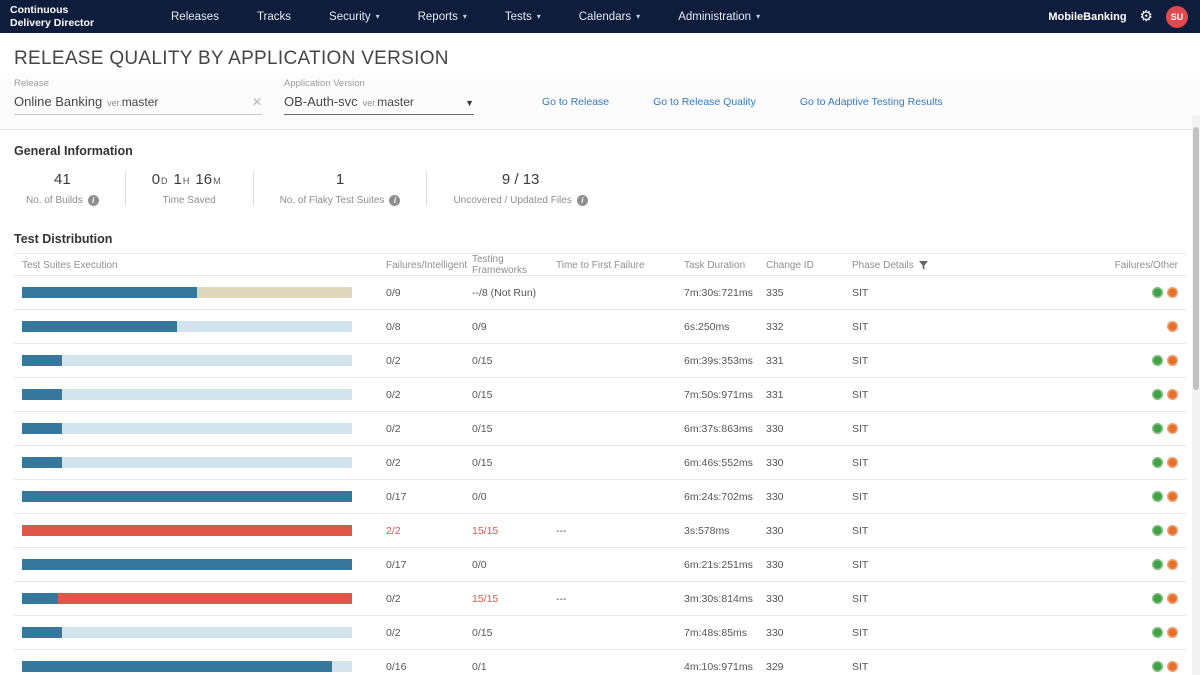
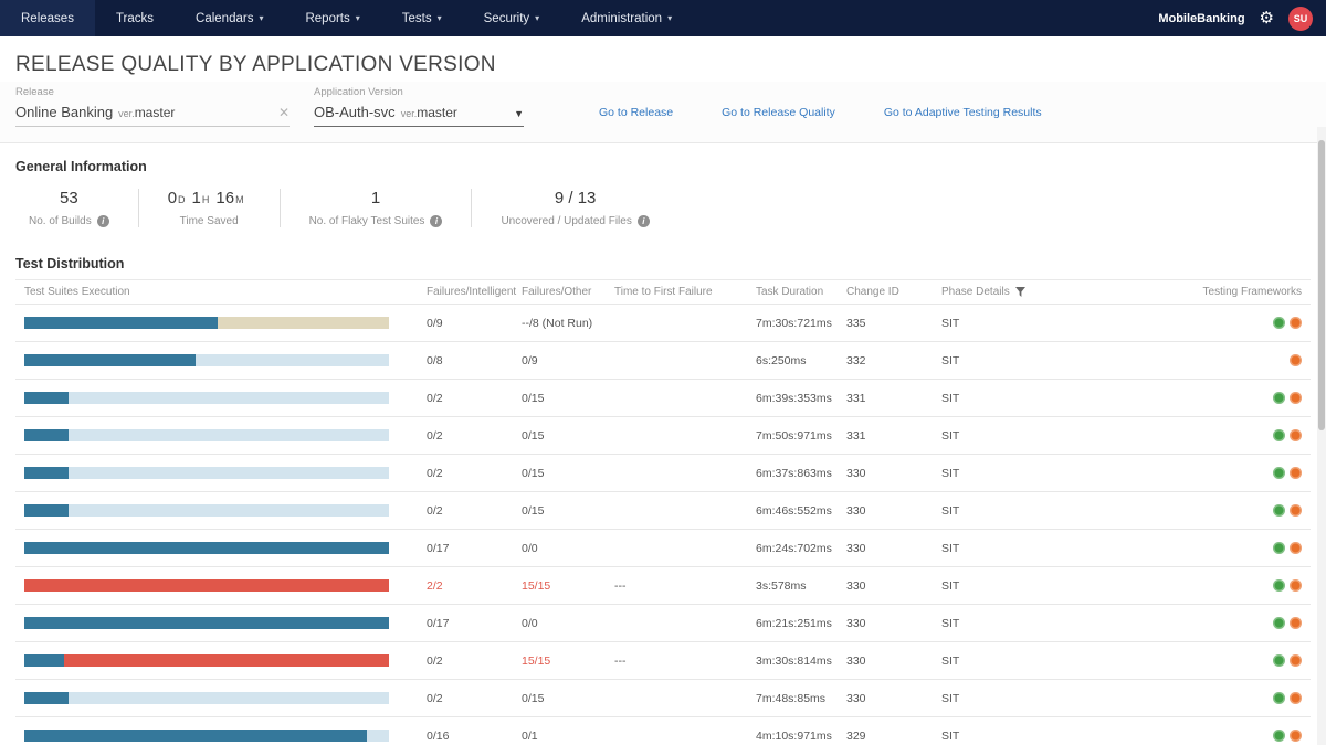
- Continuous
- Delivery Director
  Releases
  Tracks
- Security
+ Calendars
  ▾
  Reports
  ▾
  Tests
  ▾
- Calendars
+ Security
  ▾
  Administration
  ▾
  MobileBanking
  ⚙
  SU
  RELEASE QUALITY BY APPLICATION VERSION
  Release
  Online Banking
  ver.master
  ✕
  Application Version
  OB-Auth-svc
  ver.master
  ▼
  Go to Release
  Go to Release Quality
  Go to Adaptive Testing Results
  General Information
- 41
+ 53
  No. of Builds
  i
  0D 1H 16M
  Time Saved
  1
  No. of Flaky Test Suites
  i
  9 / 13
  Uncovered / Updated Files
  i
  Test Distribution
  Test Suites Execution
  Failures/Intelligent
- Testing Frameworks
+ Failures/Other
  Time to First Failure
  Task Duration
  Change ID
  Phase Details
- Failures/Other
+ Testing Frameworks
  0/9
  --/8 (Not Run)
  7m:30s:721ms
  335
  SIT
  0/8
  0/9
  6s:250ms
  332
  SIT
  0/2
  0/15
  6m:39s:353ms
  331
  SIT
  0/2
  0/15
  7m:50s:971ms
  331
  SIT
  0/2
  0/15
  6m:37s:863ms
  330
  SIT
  0/2
  0/15
  6m:46s:552ms
  330
  SIT
  0/17
  0/0
  6m:24s:702ms
  330
  SIT
  2/2
  15/15
  ---
  3s:578ms
  330
  SIT
  0/17
  0/0
  6m:21s:251ms
  330
  SIT
  0/2
  15/15
  ---
  3m:30s:814ms
  330
  SIT
  0/2
  0/15
  7m:48s:85ms
  330
  SIT
  0/16
  0/1
  4m:10s:971ms
  329
  SIT
